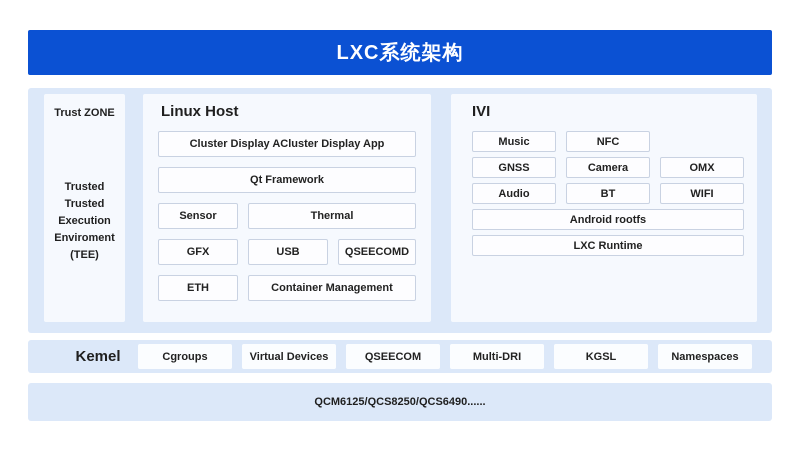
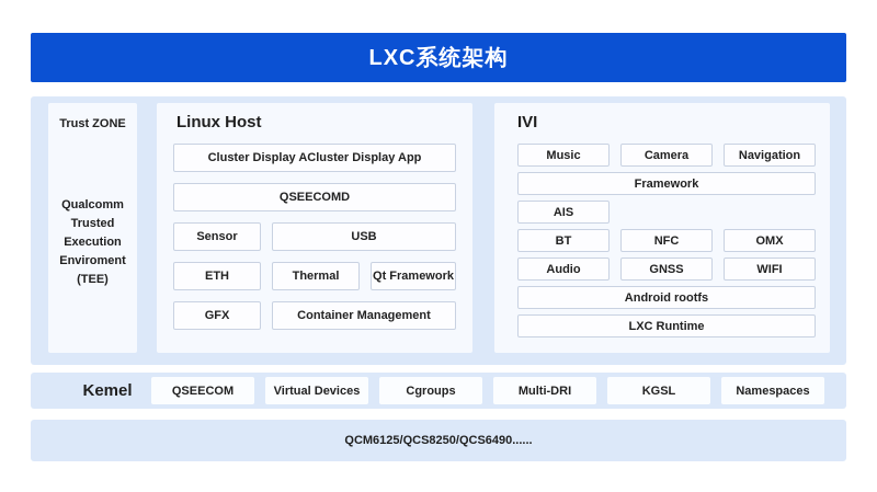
  LXC系统架构
  Trust ZONE
- Trusted Trusted Execution Enviroment (TEE)
+ Qualcomm Trusted Execution Enviroment (TEE)
  Linux Host
  Cluster Display ACluster Display App
- Qt Framework
+ QSEECOMD
  Sensor
- Thermal
+ USB
- GFX
+ ETH
- USB
+ Thermal
- QSEECOMD
+ Qt Framework
- ETH
+ GFX
  Container Management
  IVI
  Music
- NFC
+ Camera
+ Navigation
+ Framework
+ AIS
- GNSS
+ BT
- Camera
+ NFC
  OMX
  Audio
- BT
+ GNSS
  WIFI
  Android rootfs
  LXC Runtime
  Kemel
- Cgroups
+ QSEECOM
  Virtual Devices
- QSEECOM
+ Cgroups
  Multi-DRI
  KGSL
  Namespaces
  QCM6125/QCS8250/QCS6490......
